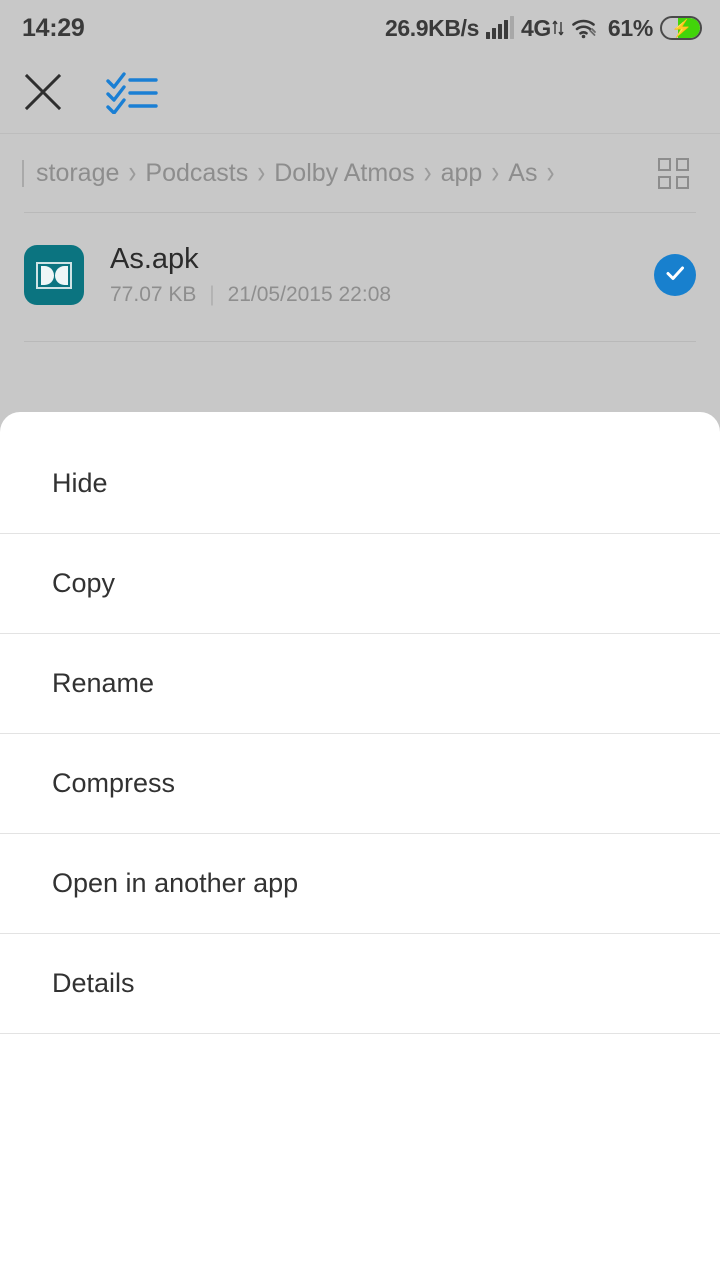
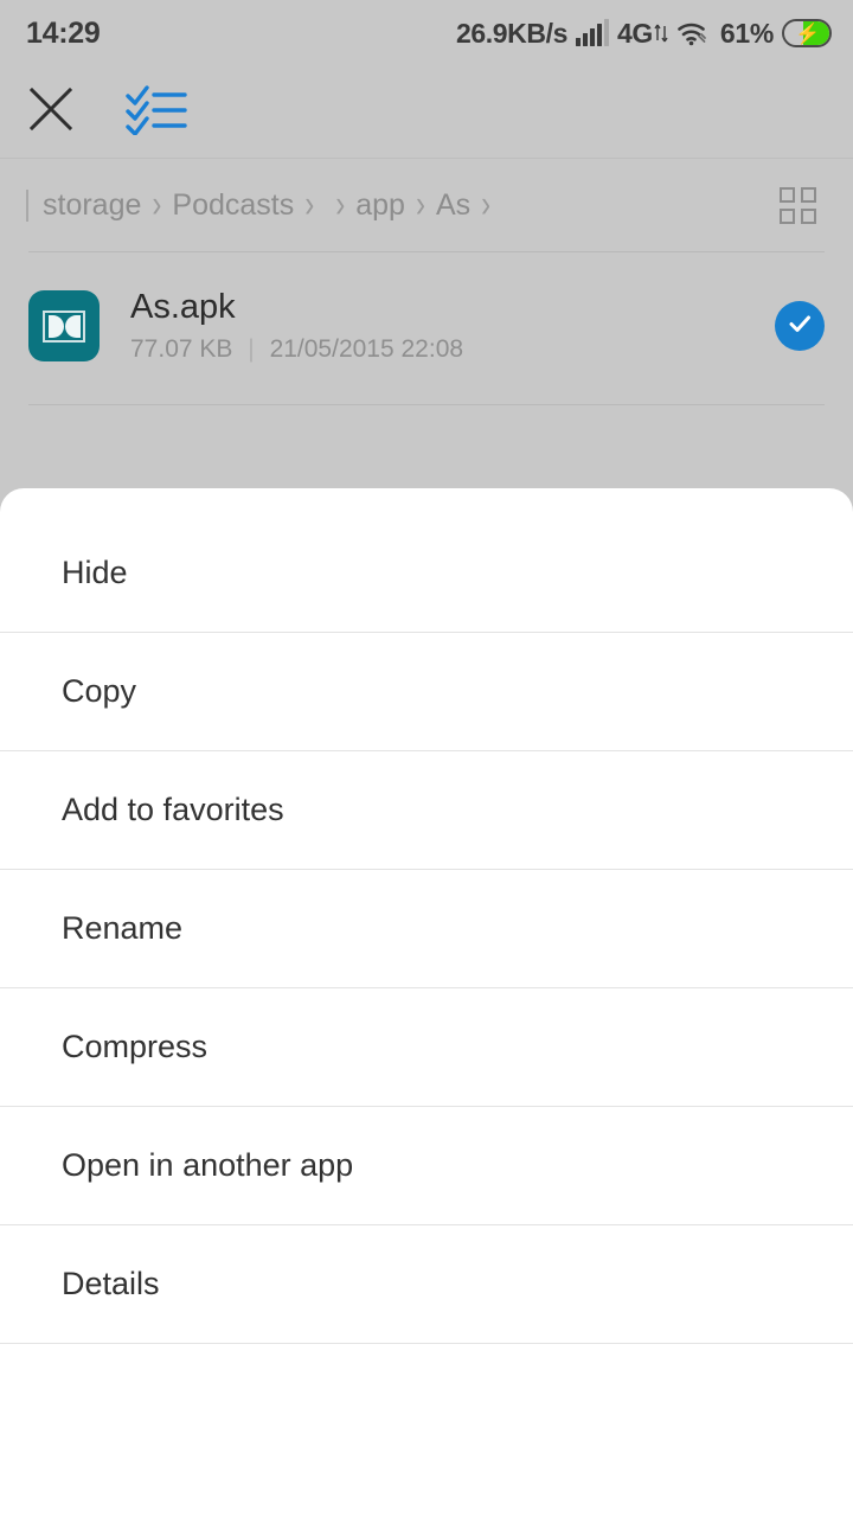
  14:29
  26.9KB/s
  4G
  61%
  ⚡
  storage
  ›
  Podcasts
  ›
- Dolby Atmos
  ›
  app
  ›
  As
  ›
  As.apk
  77.07 KB 21/05/2015 22:08
  Hide
  Copy
+ Add to favorites
  Rename
  Compress
  Open in another app
  Details
